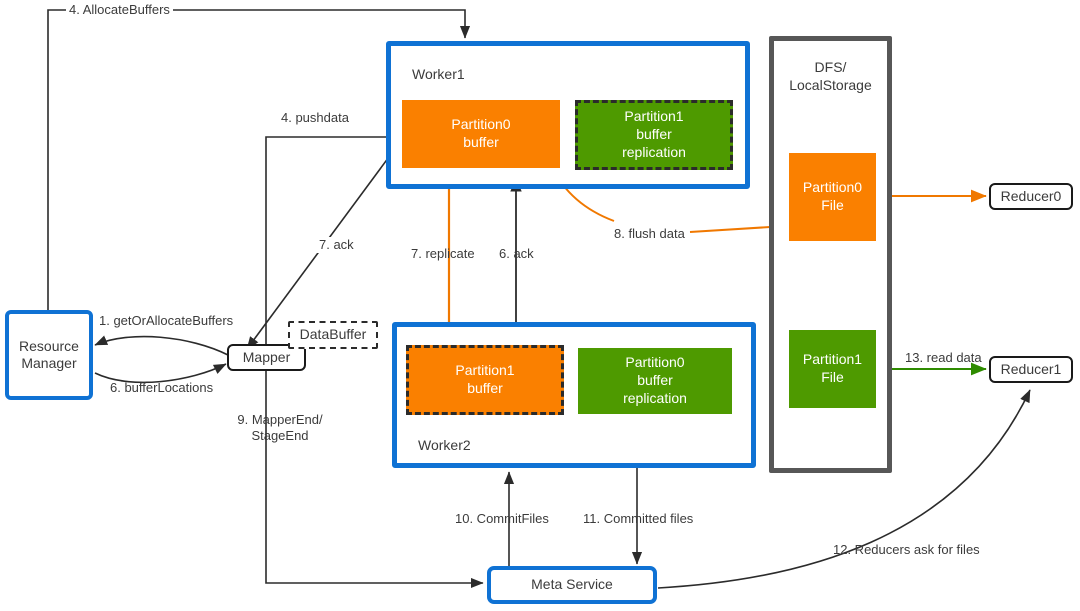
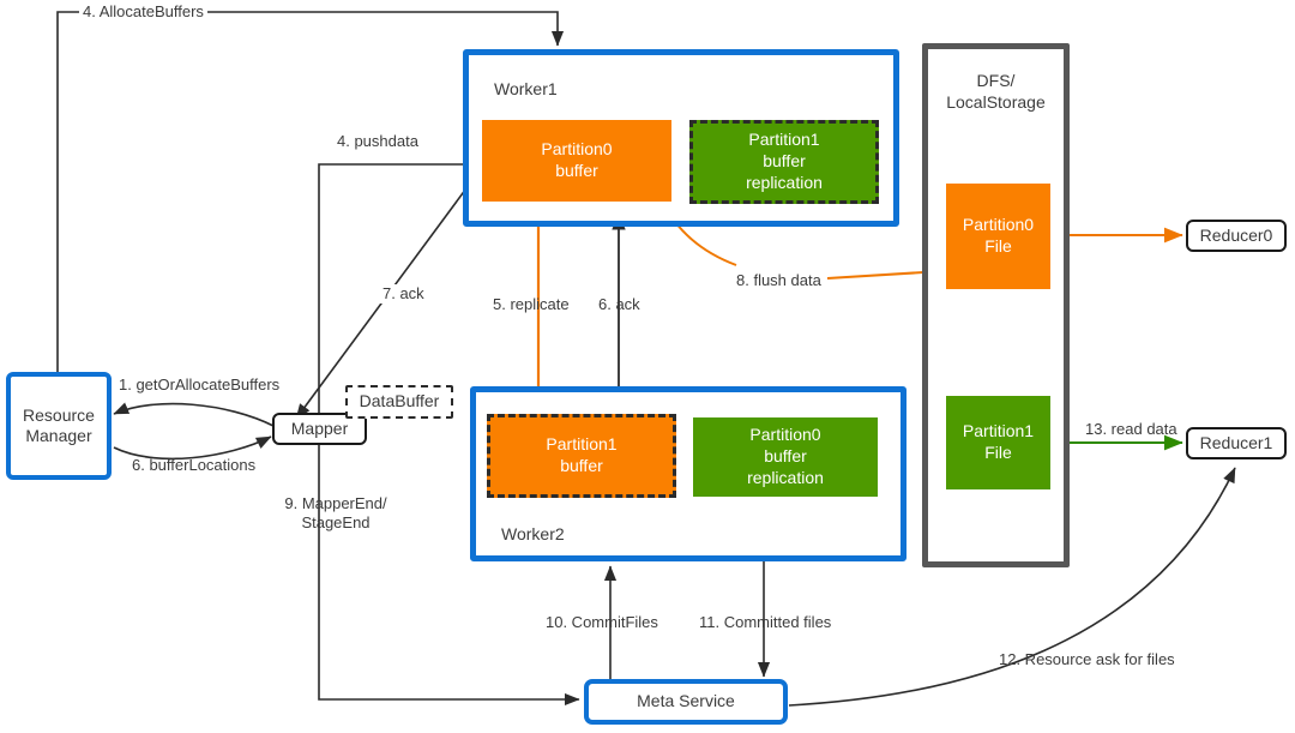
  Worker1
  Partition0
  buffer
  Partition1
  buffer
  replication
  Worker2
  Partition1
  buffer
  Partition0
  buffer
  replication
  DFS/
  LocalStorage
  Partition0
  File
  Partition1
  File
  Resource
  Manager
  Mapper
  DataBuffer
  Meta Service
  Reducer0
  Reducer1
  4. AllocateBuffers
  1. getOrAllocateBuffers
  6. bufferLocations
  4. pushdata
  7. ack
- 7. replicate
+ 5. replicate
  6. ack
  8. flush data
  9. MapperEnd/
  StageEnd
  10. CommitFiles
  11. Committed files
- 12. Reducers ask for files
+ 12. Resource ask for files
  13. read data
